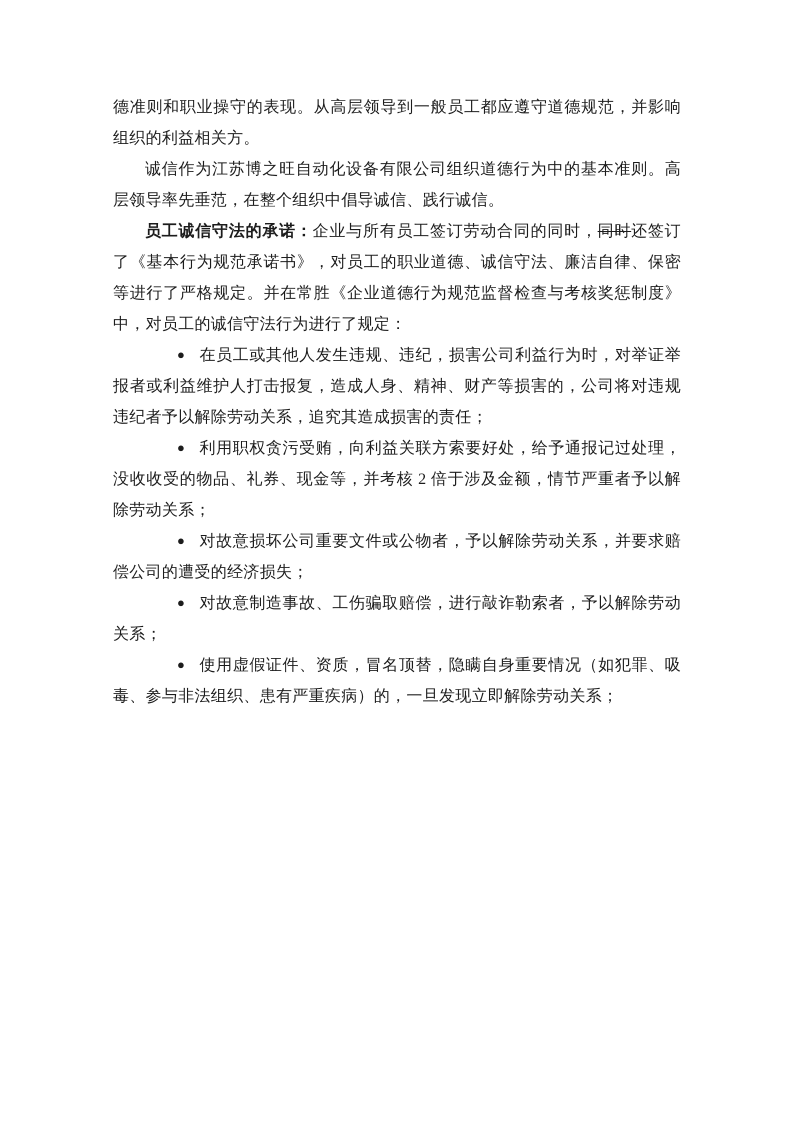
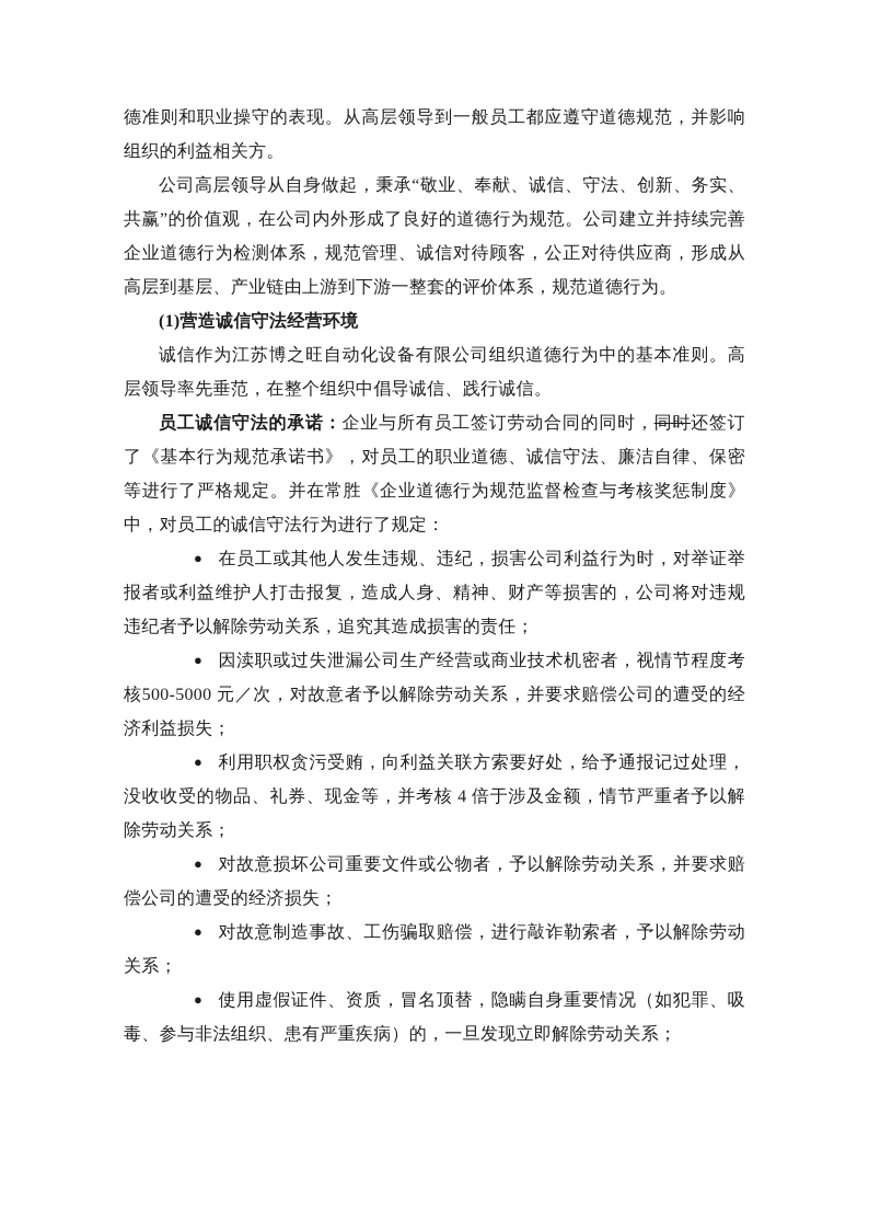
  德准则和职业操守的表现。从高层领导到一般员工都应遵守道德规范，并影响组织的利益相关方。
+ 公司高层领导从自身做起，秉承“敬业、奉献、诚信、守法、创新、务实、共赢”的价值观，在公司内外形成了良好的道德行为规范。公司建立并持续完善企业道德行为检测体系，规范管理、诚信对待顾客，公正对待供应商，形成从高层到基层、产业链由上游到下游一整套的评价体系，规范道德行为。
+ (1)营造诚信守法经营环境
  诚信作为江苏博之旺自动化设备有限公司组织道德行为中的基本准则。高层领导率先垂范，在整个组织中倡导诚信、践行诚信。
  员工诚信守法的承诺：企业与所有员工签订劳动合同的同时，同时还签订了《基本行为规范承诺书》，对员工的职业道德、诚信守法、廉洁自律、保密等进行了严格规定。并在常胜《企业道德行为规范监督检查与考核奖惩制度》中，对员工的诚信守法行为进行了规定：
  ● 在员工或其他人发生违规、违纪，损害公司利益行为时，对举证举报者或利益维护人打击报复，造成人身、精神、财产等损害的，公司将对违规违纪者予以解除劳动关系，追究其造成损害的责任；
+ ● 因渎职或过失泄漏公司生产经营或商业技术机密者，视情节程度考核500-5000 元／次，对故意者予以解除劳动关系，并要求赔偿公司的遭受的经济利益损失；
- ● 利用职权贪污受贿，向利益关联方索要好处，给予通报记过处理，没收收受的物品、礼券、现金等，并考核 2 倍于涉及金额，情节严重者予以解除劳动关系；
+ ● 利用职权贪污受贿，向利益关联方索要好处，给予通报记过处理，没收收受的物品、礼券、现金等，并考核 4 倍于涉及金额，情节严重者予以解除劳动关系；
  ● 对故意损坏公司重要文件或公物者，予以解除劳动关系，并要求赔偿公司的遭受的经济损失；
  ● 对故意制造事故、工伤骗取赔偿，进行敲诈勒索者，予以解除劳动关系；
  ● 使用虚假证件、资质，冒名顶替，隐瞒自身重要情况（如犯罪、吸毒、参与非法组织、患有严重疾病）的，一旦发现立即解除劳动关系；
